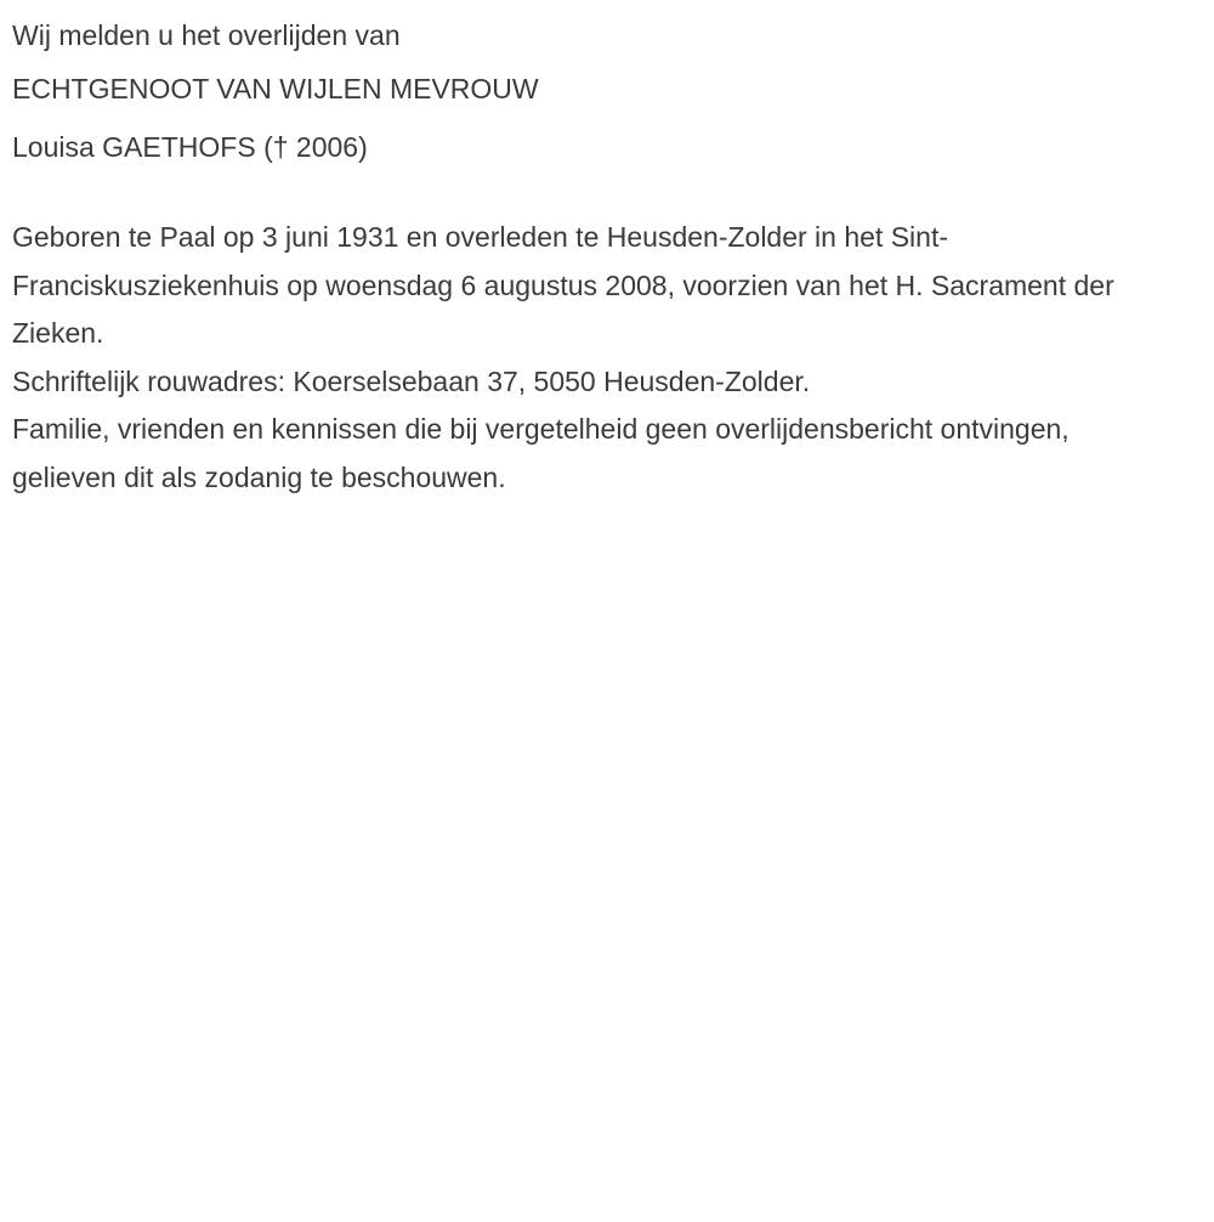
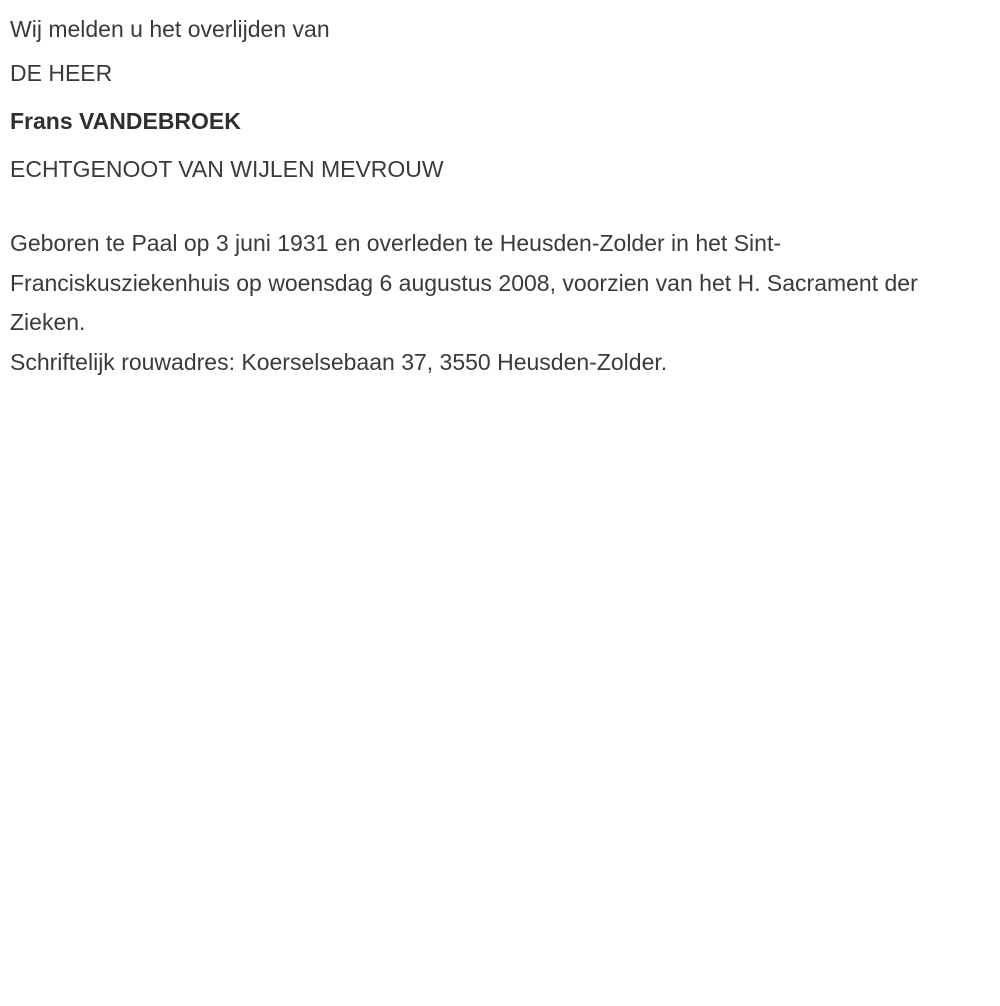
  Wij melden u het overlijden van
+ DE HEER
+ Frans VANDEBROEK
  ECHTGENOOT VAN WIJLEN MEVROUW
- Louisa GAETHOFS († 2006)
  Geboren te Paal op 3 juni 1931 en overleden te Heusden-Zolder in het Sint-Franciskusziekenhuis op woensdag 6 augustus 2008, voorzien van het H. Sacrament der Zieken.
- Schriftelijk rouwadres: Koerselsebaan 37, 5050 Heusden-Zolder.
+ Schriftelijk rouwadres: Koerselsebaan 37, 3550 Heusden-Zolder.
- Familie, vrienden en kennissen die bij vergetelheid geen overlijdensbericht ontvingen, gelieven dit als zodanig te beschouwen.
